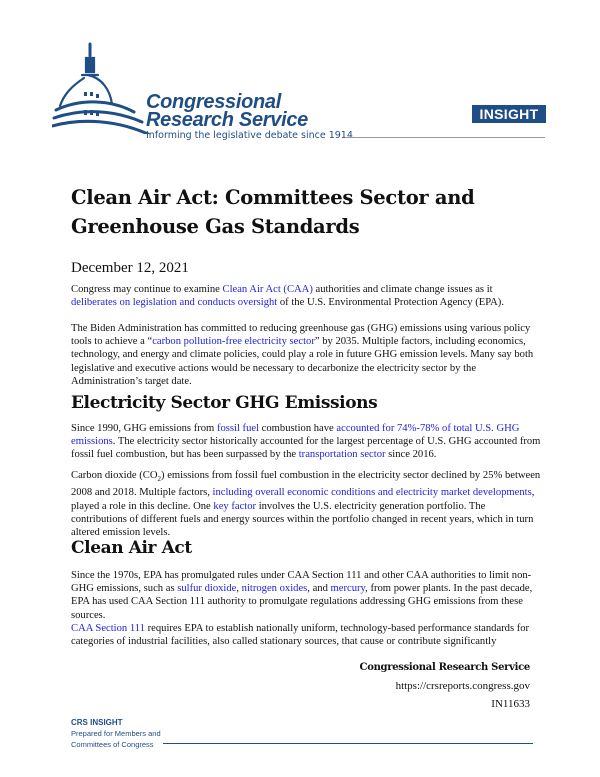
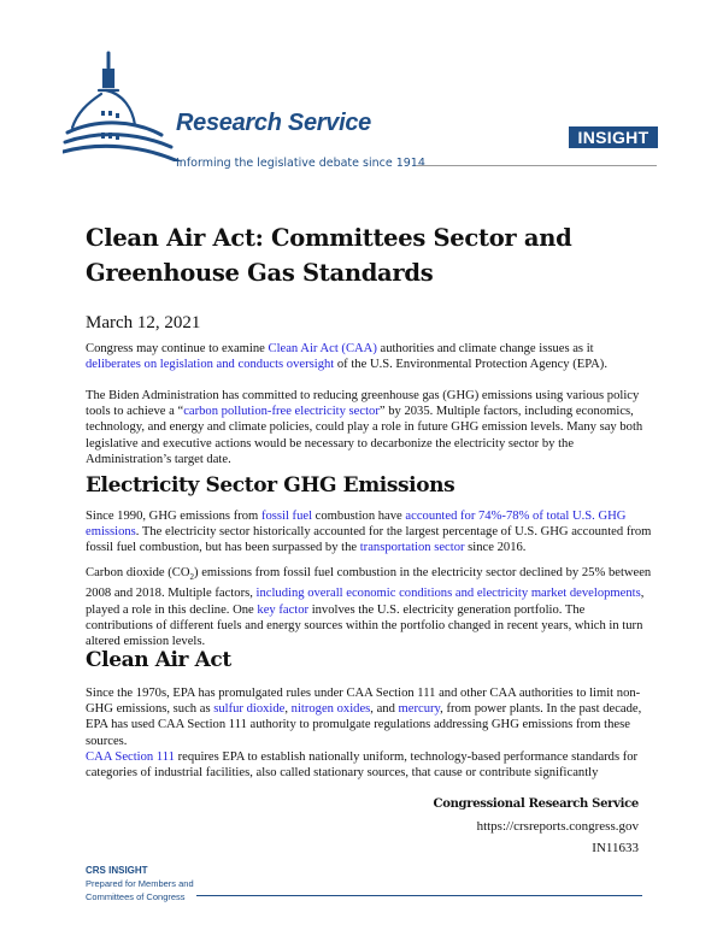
- Congressional
  Research Service
  Informing the legislative debate since 1914
  INSIGHT
  Clean Air Act: Committees Sector and
  Greenhouse Gas Standards
- December 12, 2021
+ March 12, 2021
  Congress may continue to examine Clean Air Act (CAA) authorities and climate change issues as it deliberates on legislation and conducts oversight of the U.S. Environmental Protection Agency (EPA).
  The Biden Administration has committed to reducing greenhouse gas (GHG) emissions using various policy tools to achieve a “carbon pollution-free electricity sector” by 2035. Multiple factors, including economics, technology, and energy and climate policies, could play a role in future GHG emission levels. Many say both legislative and executive actions would be necessary to decarbonize the electricity sector by the Administration’s target date.
  Electricity Sector GHG Emissions
  Since 1990, GHG emissions from fossil fuel combustion have accounted for 74%-78% of total U.S. GHG emissions. The electricity sector historically accounted for the largest percentage of U.S. GHG accounted from fossil fuel combustion, but has been surpassed by the transportation sector since 2016.
  Carbon dioxide (CO2) emissions from fossil fuel combustion in the electricity sector declined by 25% between 2008 and 2018. Multiple factors, including overall economic conditions and electricity market developments, played a role in this decline. One key factor involves the U.S. electricity generation portfolio. The contributions of different fuels and energy sources within the portfolio changed in recent years, which in turn altered emission levels.
  Clean Air Act
  Since the 1970s, EPA has promulgated rules under CAA Section 111 and other CAA authorities to limit non-GHG emissions, such as sulfur dioxide, nitrogen oxides, and mercury, from power plants. In the past decade, EPA has used CAA Section 111 authority to promulgate regulations addressing GHG emissions from these sources.
  CAA Section 111 requires EPA to establish nationally uniform, technology-based performance standards for categories of industrial facilities, also called stationary sources, that cause or contribute significantly
  Congressional Research Service
  https://crsreports.congress.gov
  IN11633
  CRS INSIGHT
  Prepared for Members and
  Committees of Congress
